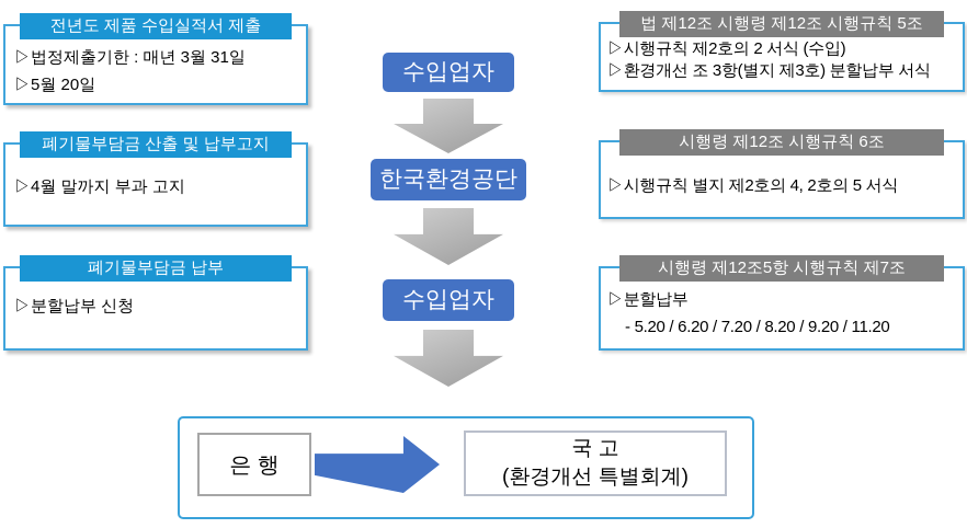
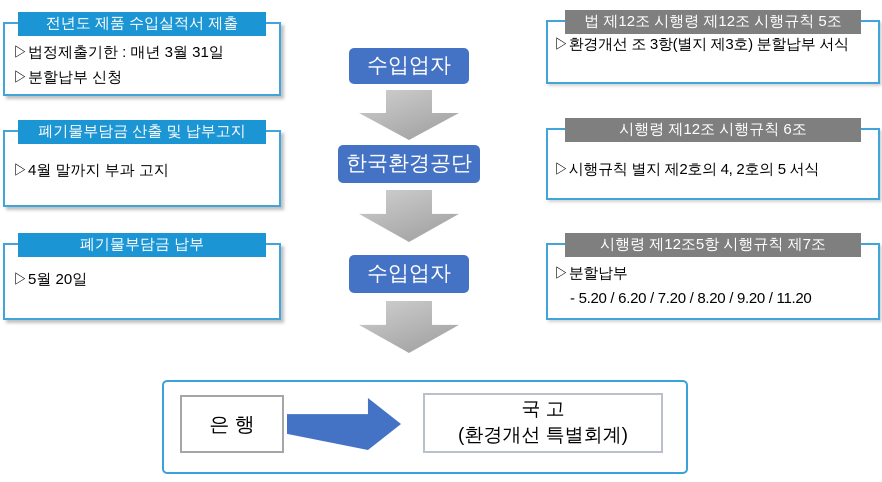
  전년도 제품 수입실적서 제출
  ▷법정제출기한 : 매년 3월 31일
- ▷5월 20일
+ ▷분할납부 신청
  폐기물부담금 산출 및 납부고지
  ▷4월 말까지 부과 고지
  폐기물부담금 납부
- ▷분할납부 신청
+ ▷5월 20일
  수입업자
  한국환경공단
  수입업자
  법 제12조 시행령 제12조 시행규칙 5조
- ▷시행규칙 제2호의 2 서식 (수입)
  ▷환경개선 조 3항(별지 제3호) 분할납부 서식
  시행령 제12조 시행규칙 6조
  ▷시행규칙 별지 제2호의 4, 2호의 5 서식
  시행령 제12조5항 시행규칙 제7조
  ▷분할납부
  - 5.20 / 6.20 / 7.20 / 8.20 / 9.20 / 11.20
  은 행
  국 고
  (환경개선 특별회계)
